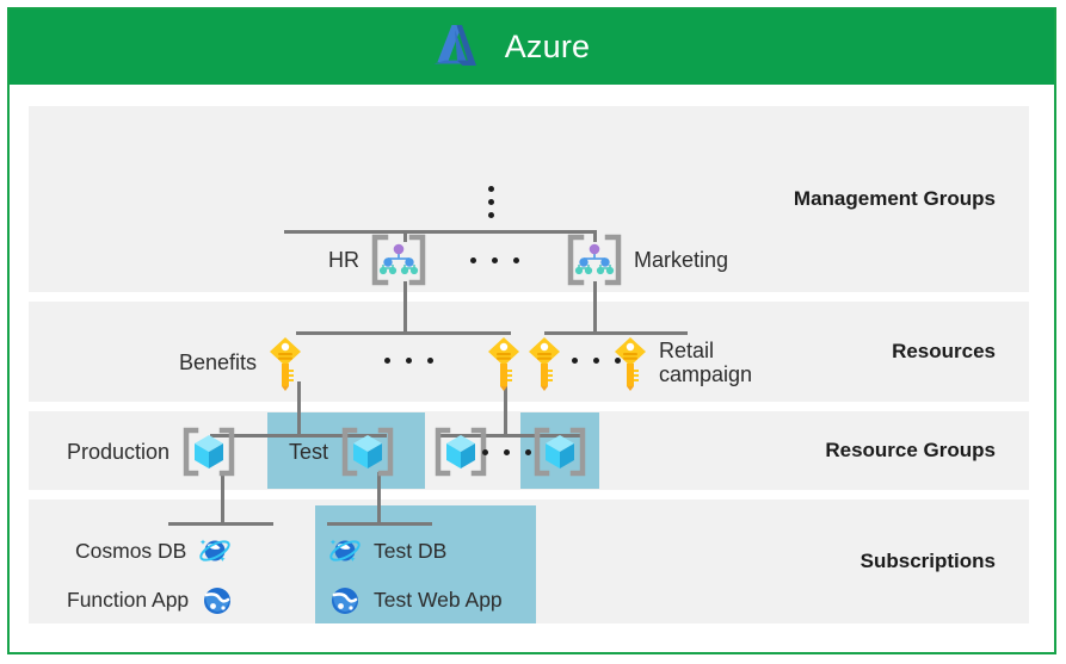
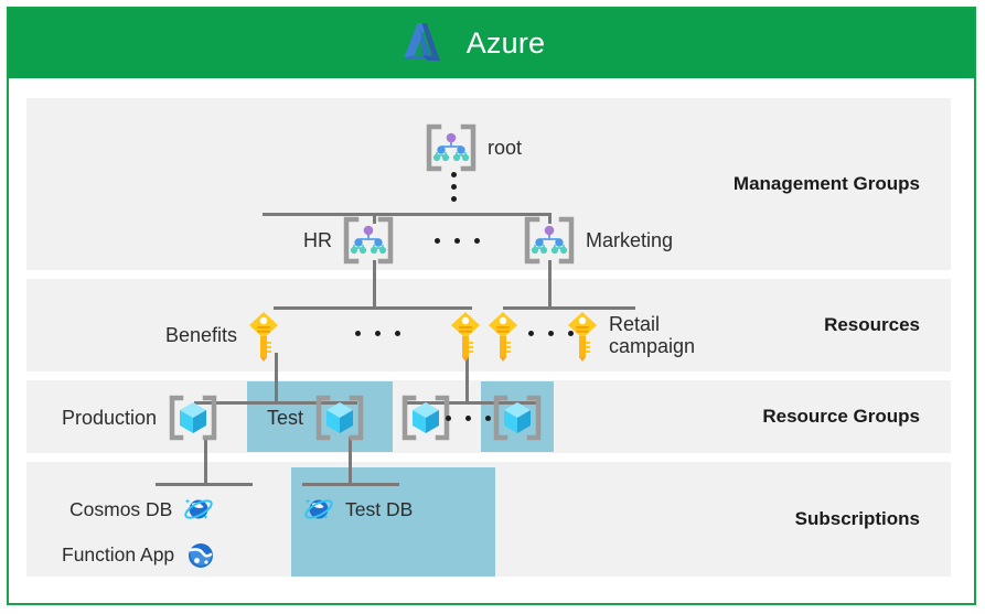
  Azure
  Management Groups
  Resources
  Resource Groups
  Subscriptions
+ root
  HR
  Marketing
  Benefits
  Retail campaign
  Production
  Test
  Cosmos DB
  Function App
  Test DB
- Test Web App
